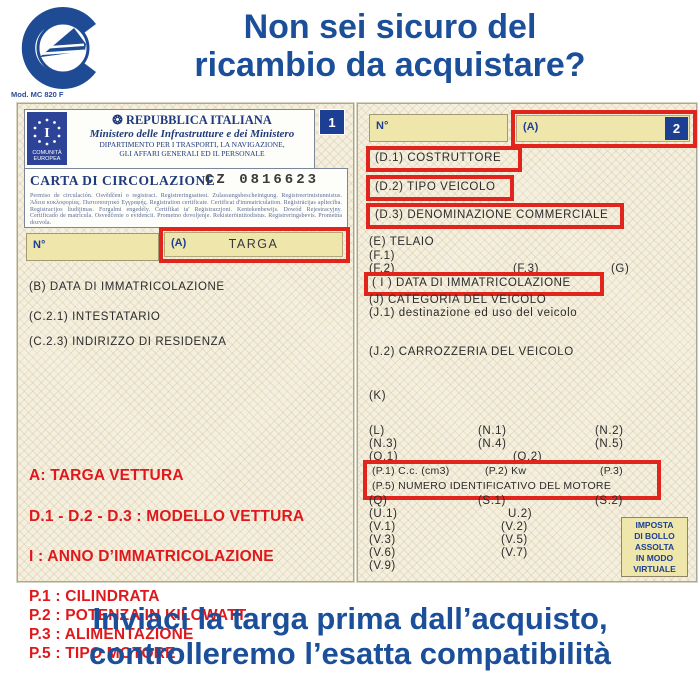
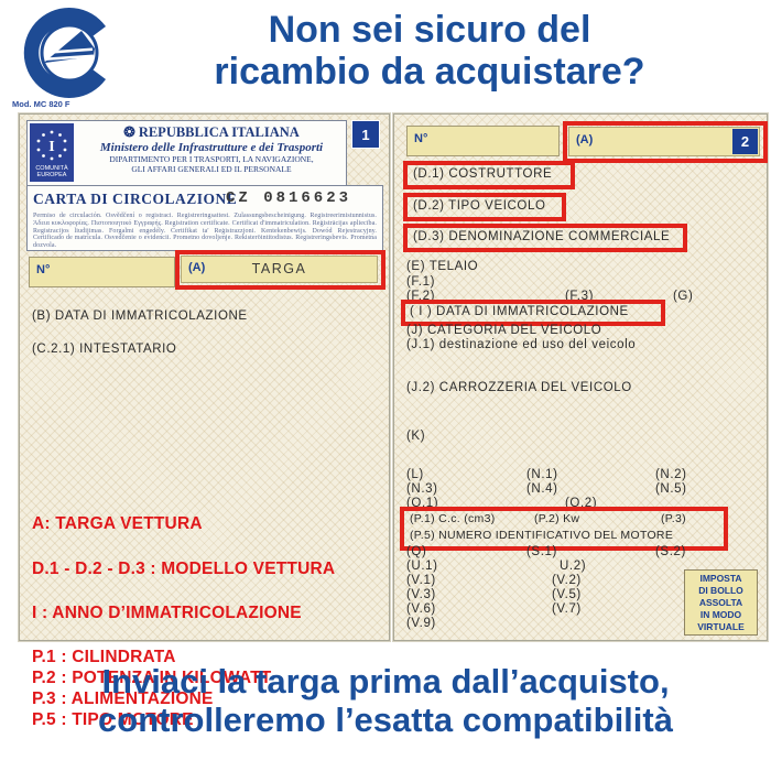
  Non sei sicuro del
  ricambio da acquistare?
  Mod. MC 820 F
  I
  ❂ REPUBBLICA ITALIANA
- Ministero delle Infrastrutture e dei Ministero
+ Ministero delle Infrastrutture e dei Trasporti
  DIPARTIMENTO PER I TRASPORTI, LA NAVIGAZIONE,
  GLI AFFARI GENERALI ED IL PERSONALE
  1
  CARTA DI CIRCOLAZIONE
  CZ 0816623
  N°
  (A)
  TARGA
  (B) DATA DI IMMATRICOLAZIONE
  (C.2.1) INTESTATARIO
- (C.2.3) INDIRIZZO DI RESIDENZA
  A: TARGA VETTURA
  D.1 - D.2 - D.3 : MODELLO VETTURA
  I : ANNO D’IMMATRICOLAZIONE
  P.1 : CILINDRATA
  P.2 : POTENZA IN KILOWATT
  P.3 : ALIMENTAZIONE
  P.5 : TIPO MOTORE
  N°
  (A)
  2
  (D.1) COSTRUTTORE
  (D.2) TIPO VEICOLO
  (D.3) DENOMINAZIONE COMMERCIALE
  (E) TELAIO
  (F.1)
  (F.2)
  (F.3)
  (G)
  ( I ) DATA DI IMMATRICOLAZIONE
  (J) CATEGORIA DEL VEICOLO
  (J.1) destinazione ed uso del veicolo
  (J.2) CARROZZERIA DEL VEICOLO
  (K)
  (L)
  (N.1)
  (N.2)
  (N.3)
  (N.4)
  (N.5)
  (O.1)
  (O.2)
  (P.1) C.c. (cm3)
  (P.2) Kw
  (P.3)
  (P.5) NUMERO IDENTIFICATIVO DEL MOTORE
  (Q)
  (S.1)
  (S.2)
  (U.1)
  U.2)
  (V.1)
  (V.2)
  (V.3)
  (V.5)
  (V.6)
  (V.7)
  (V.9)
  IMPOSTA
  DI BOLLO
  ASSOLTA
  IN MODO
  VIRTUALE
  Inviaci la targa prima dall’acquisto,
  controlleremo l’esatta compatibilità
